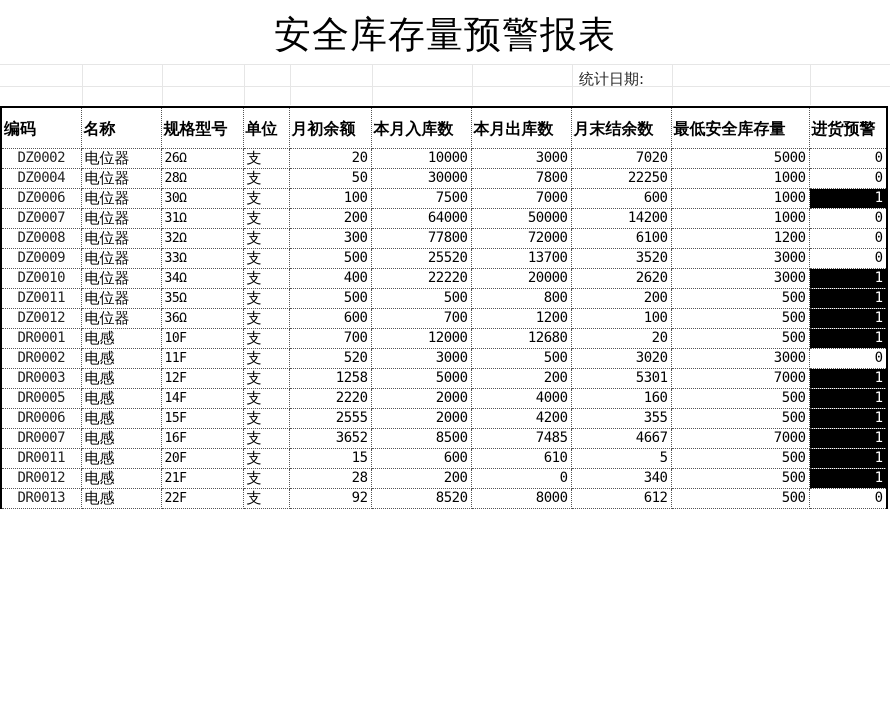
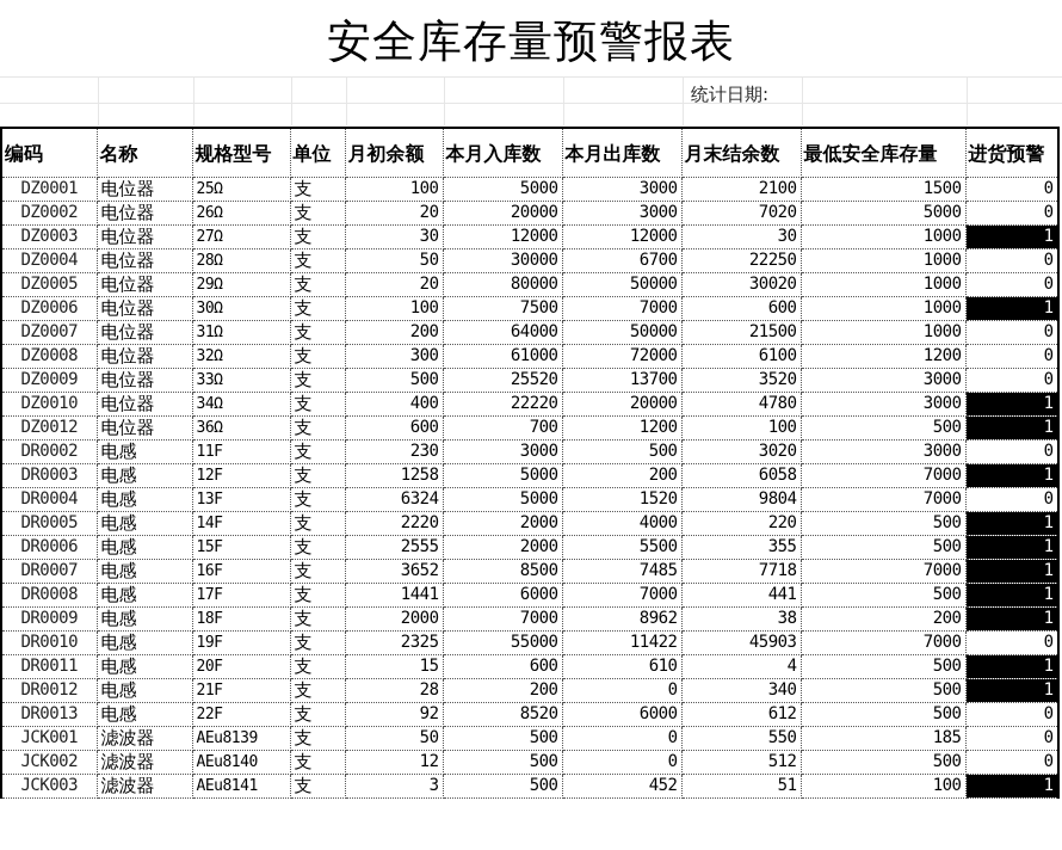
  安全库存量预警报表
  统计日期:
  编码	名称	规格型号	单位	月初余额	本月入库数	本月出库数	月末结余数	最低安全库存量	进货预警
+ DZ0001	电位器	25Ω	支	100	5000	3000	2100	1500	0
- DZ0002	电位器	26Ω	支	20	10000	3000	7020	5000	0
+ DZ0002	电位器	26Ω	支	20	20000	3000	7020	5000	0
+ DZ0003	电位器	27Ω	支	30	12000	12000	30	1000	1
- DZ0004	电位器	28Ω	支	50	30000	7800	22250	1000	0
+ DZ0004	电位器	28Ω	支	50	30000	6700	22250	1000	0
+ DZ0005	电位器	29Ω	支	20	80000	50000	30020	1000	0
  DZ0006	电位器	30Ω	支	100	7500	7000	600	1000	1
- DZ0007	电位器	31Ω	支	200	64000	50000	14200	1000	0
+ DZ0007	电位器	31Ω	支	200	64000	50000	21500	1000	0
- DZ0008	电位器	32Ω	支	300	77800	72000	6100	1200	0
+ DZ0008	电位器	32Ω	支	300	61000	72000	6100	1200	0
  DZ0009	电位器	33Ω	支	500	25520	13700	3520	3000	0
- DZ0010	电位器	34Ω	支	400	22220	20000	2620	3000	1
+ DZ0010	电位器	34Ω	支	400	22220	20000	4780	3000	1
- DZ0011	电位器	35Ω	支	500	500	800	200	500	1
  DZ0012	电位器	36Ω	支	600	700	1200	100	500	1
- DR0001	电感	10F	支	700	12000	12680	20	500	1
- DR0002	电感	11F	支	520	3000	500	3020	3000	0
+ DR0002	电感	11F	支	230	3000	500	3020	3000	0
- DR0003	电感	12F	支	1258	5000	200	5301	7000	1
+ DR0003	电感	12F	支	1258	5000	200	6058	7000	1
+ DR0004	电感	13F	支	6324	5000	1520	9804	7000	0
- DR0005	电感	14F	支	2220	2000	4000	160	500	1
+ DR0005	电感	14F	支	2220	2000	4000	220	500	1
- DR0006	电感	15F	支	2555	2000	4200	355	500	1
+ DR0006	电感	15F	支	2555	2000	5500	355	500	1
- DR0007	电感	16F	支	3652	8500	7485	4667	7000	1
+ DR0007	电感	16F	支	3652	8500	7485	7718	7000	1
+ DR0008	电感	17F	支	1441	6000	7000	441	500	1
+ DR0009	电感	18F	支	2000	7000	8962	38	200	1
+ DR0010	电感	19F	支	2325	55000	11422	45903	7000	0
- DR0011	电感	20F	支	15	600	610	5	500	1
+ DR0011	电感	20F	支	15	600	610	4	500	1
  DR0012	电感	21F	支	28	200	0	340	500	1
- DR0013	电感	22F	支	92	8520	8000	612	500	0
+ DR0013	电感	22F	支	92	8520	6000	612	500	0
+ JCK001	滤波器	AEu8139	支	50	500	0	550	185	0
+ JCK002	滤波器	AEu8140	支	12	500	0	512	500	0
+ JCK003	滤波器	AEu8141	支	3	500	452	51	100	1
